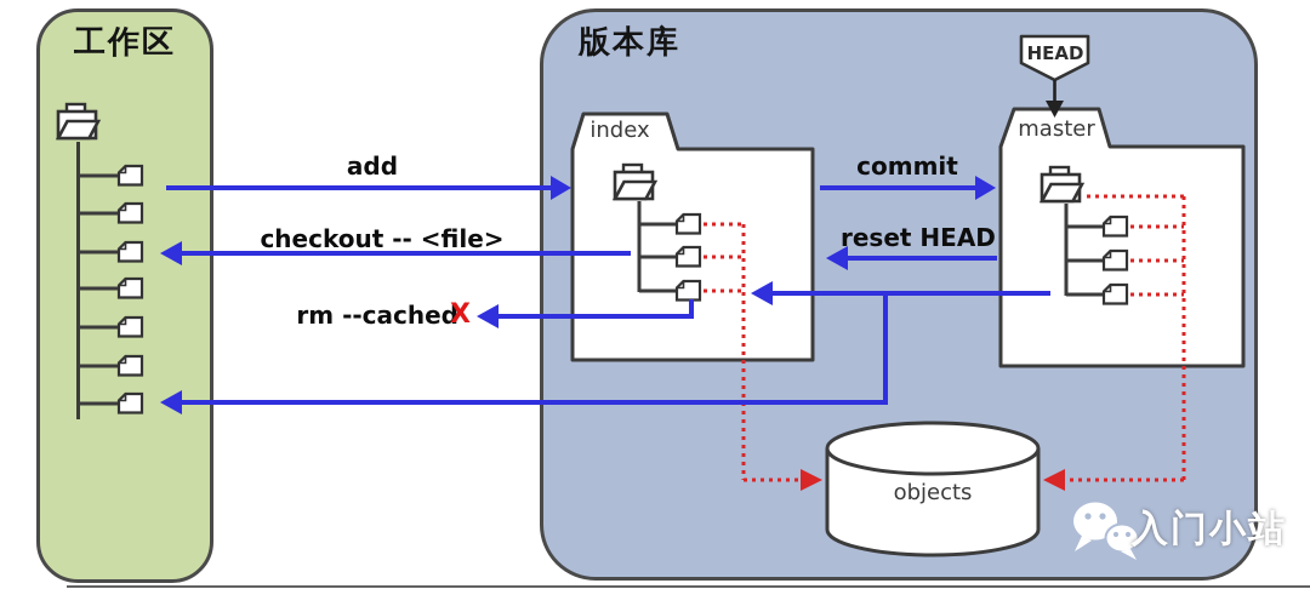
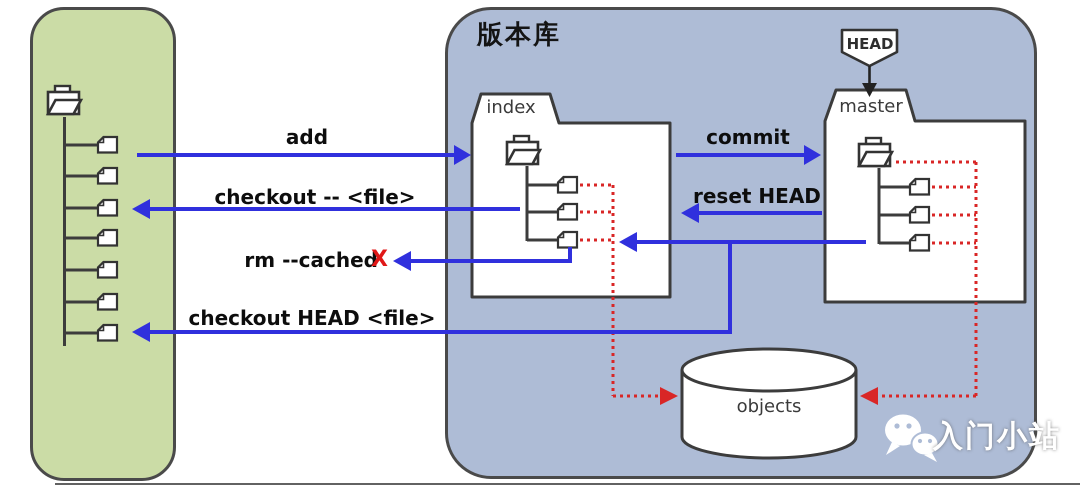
- 工作区
  版本库
  index
  master
  HEAD
  objects
  add
  checkout -- <file>
  rm --cached
  X
+ checkout HEAD <file>
  commit
  reset HEAD
  入门小站
